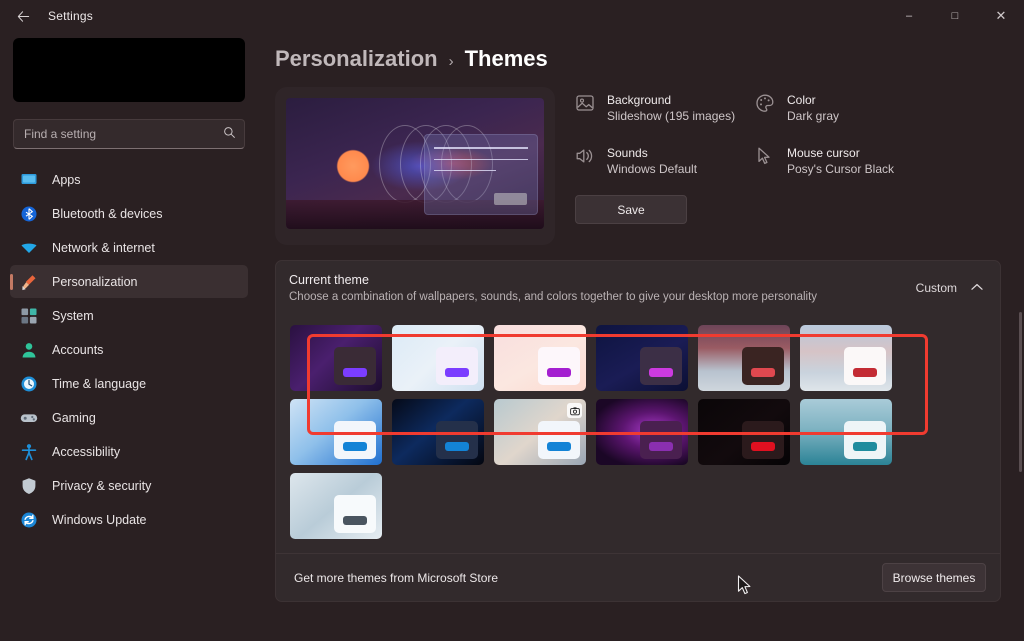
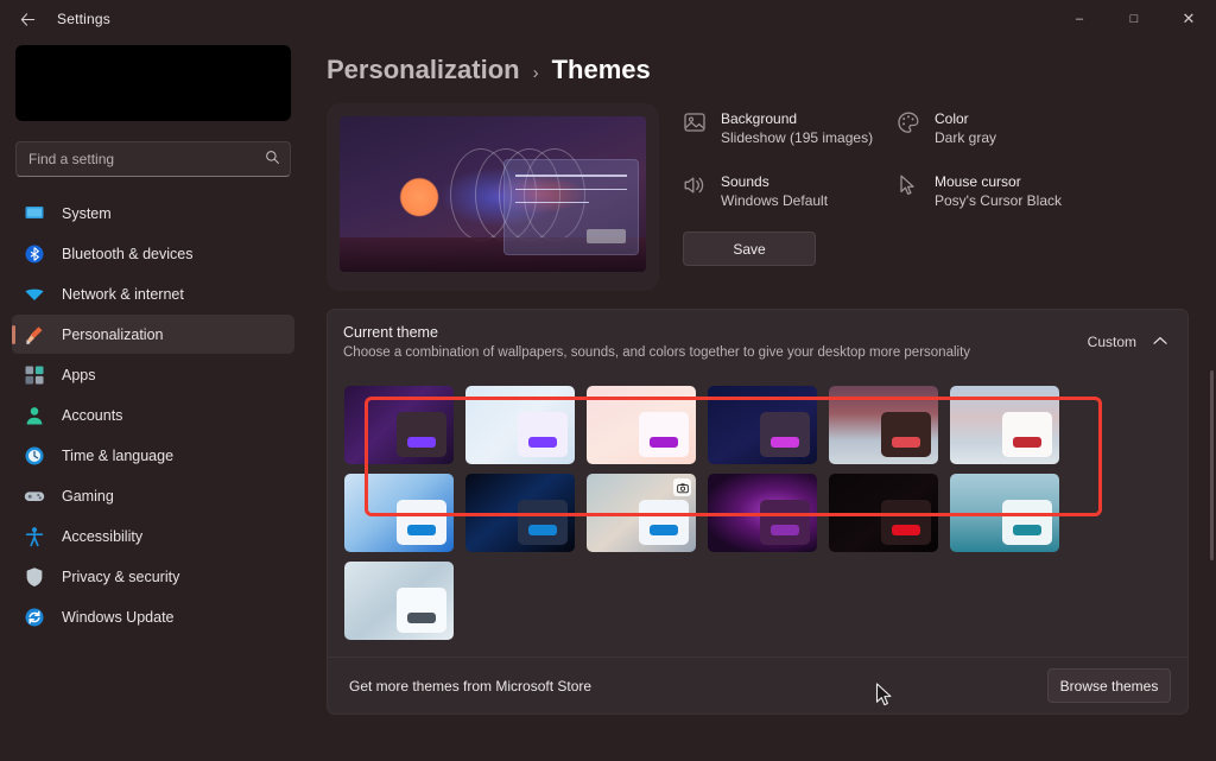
  Settings
  –
  □
  ✕
  Find a setting
- Apps
+ System
  Bluetooth & devices
  Network & internet
  Personalization
- System
+ Apps
  Accounts
  Time & language
  Gaming
  Accessibility
  Privacy & security
  Windows Update
  Personalization
  ›
  Themes
  Background
  Slideshow (195 images)
  Color
  Dark gray
  Sounds
  Windows Default
  Mouse cursor
  Posy's Cursor Black
  Save
  Current theme
  Choose a combination of wallpapers, sounds, and colors together to give your desktop more personality
  Custom
  Get more themes from Microsoft Store
  Browse themes
